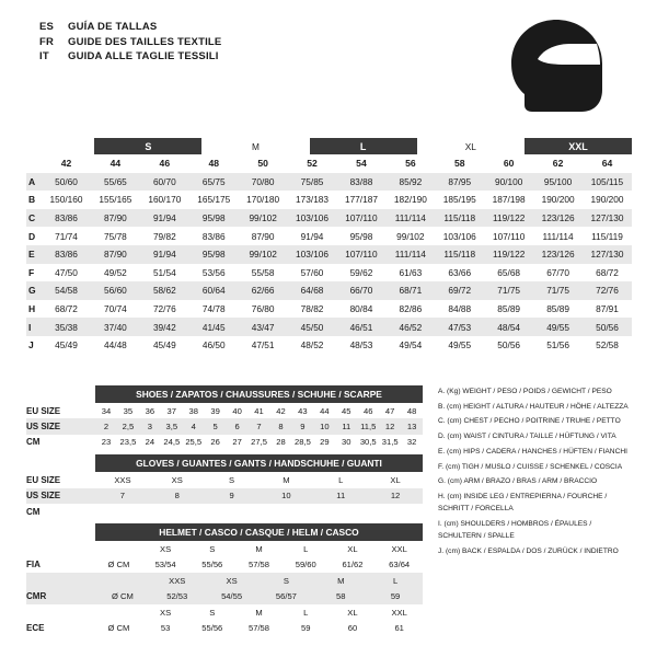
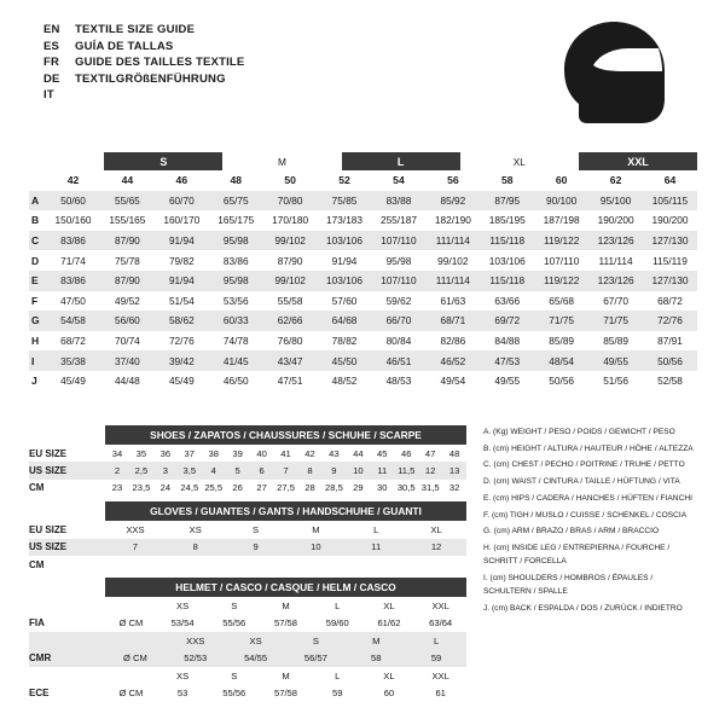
+ EN
+ TEXTILE SIZE GUIDE
  ES
  GUÍA DE TALLAS
  FR
  GUIDE DES TAILLES TEXTILE
+ DE
+ TEXTILGRÖßENFÜHRUNG
  IT
- GUIDA ALLE TAGLIE TESSILI
  S
  M
  L
  XL
  XXL
  42
  44
  46
  48
  50
  52
  54
  56
  58
  60
  62
  64
  A
  50/60
  55/65
  60/70
  65/75
  70/80
  75/85
  83/88
  85/92
  87/95
  90/100
  95/100
  105/115
  B
  150/160
  155/165
  160/170
  165/175
  170/180
  173/183
- 177/187
+ 255/187
  182/190
  185/195
  187/198
  190/200
  190/200
  C
  83/86
  87/90
  91/94
  95/98
  99/102
  103/106
  107/110
  111/114
  115/118
  119/122
  123/126
  127/130
  D
  71/74
  75/78
  79/82
  83/86
  87/90
  91/94
  95/98
  99/102
  103/106
  107/110
  111/114
  115/119
  E
  83/86
  87/90
  91/94
  95/98
  99/102
  103/106
  107/110
  111/114
  115/118
  119/122
  123/126
  127/130
  F
  47/50
  49/52
  51/54
  53/56
  55/58
  57/60
  59/62
  61/63
  63/66
  65/68
  67/70
  68/72
  G
  54/58
  56/60
  58/62
- 60/64
+ 60/33
  62/66
  64/68
  66/70
  68/71
  69/72
  71/75
  71/75
  72/76
  H
  68/72
  70/74
  72/76
  74/78
  76/80
  78/82
  80/84
  82/86
  84/88
  85/89
  85/89
  87/91
  I
  35/38
  37/40
  39/42
  41/45
  43/47
  45/50
  46/51
  46/52
  47/53
  48/54
  49/55
  50/56
  J
  45/49
  44/48
  45/49
  46/50
  47/51
  48/52
  48/53
  49/54
  49/55
  50/56
  51/56
  52/58
  SHOES / ZAPATOS / CHAUSSURES / SCHUHE / SCARPE
  EU SIZE
  34
  35
  36
  37
  38
  39
  40
  41
  42
  43
  44
  45
  46
  47
  48
  US SIZE
  2
  2,5
  3
  3,5
  4
  5
  6
  7
  8
  9
  10
  11
  11,5
  12
  13
  CM
  23
  23,5
  24
  24,5
  25,5
  26
  27
  27,5
  28
  28,5
  29
  30
  30,5
  31,5
  32
  GLOVES / GUANTES / GANTS / HANDSCHUHE / GUANTI
  EU SIZE
  XXS
  XS
  S
  M
  L
  XL
  US SIZE
  7
  8
  9
  10
  11
  12
  CM
  HELMET / CASCO / CASQUE / HELM / CASCO
  XS
  S
  M
  L
  XL
  XXL
  FIA
  Ø CM
  53/54
  55/56
  57/58
  59/60
  61/62
  63/64
  XXS
  XS
  S
  M
  L
  CMR
  Ø CM
  52/53
  54/55
  56/57
  58
  59
  XS
  S
  M
  L
  XL
  XXL
  ECE
  Ø CM
  53
  55/56
  57/58
  59
  60
  61
